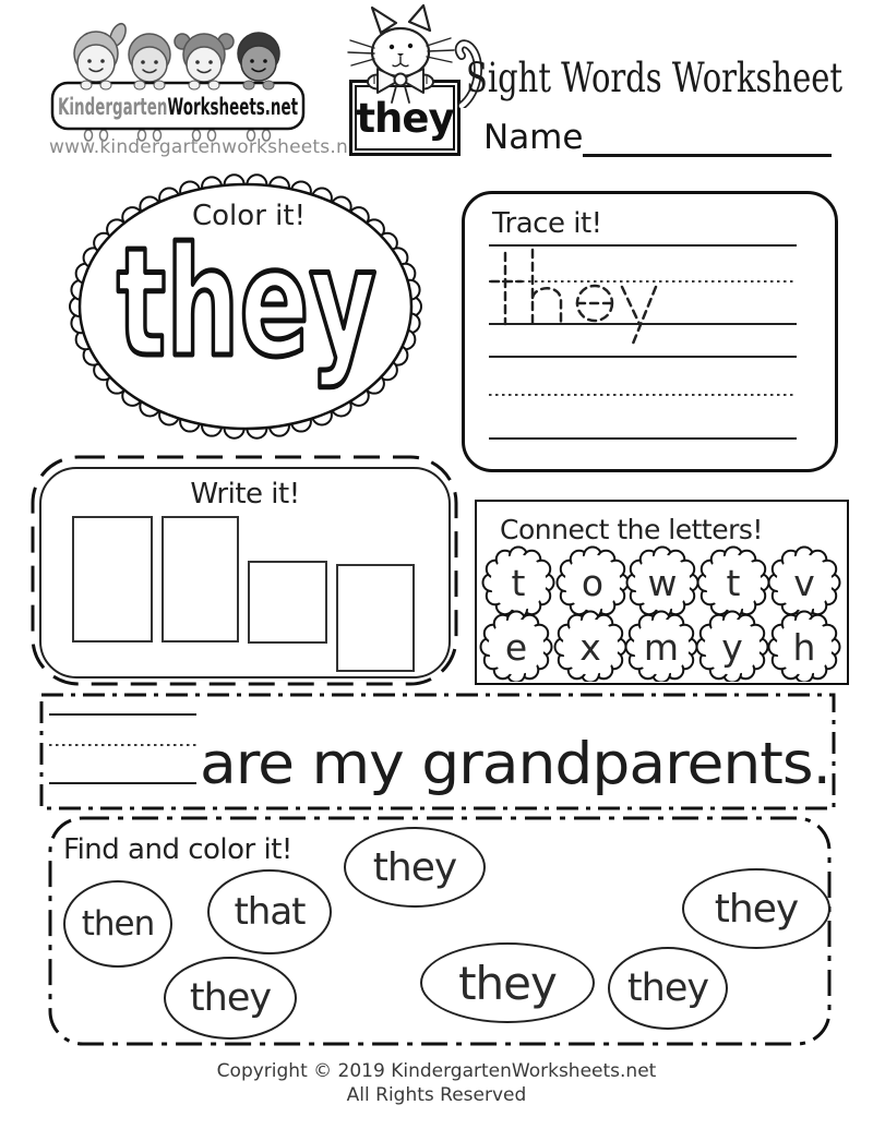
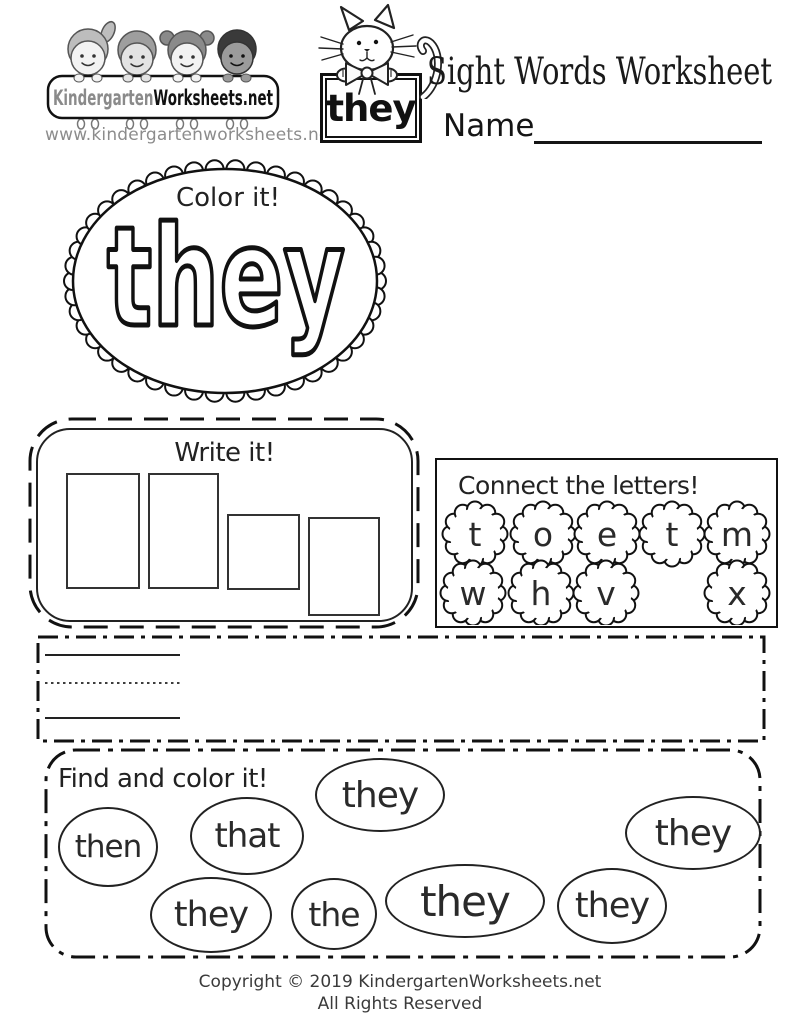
  KindergartenWorksheets.net
  www.kindergartenworksheets.n
  they
  Sight Words Worksheet
  Name
  Color it!
  they
- Trace it!
  Write it!
  Connect the letters!
  t
  o
- w
+ e
  t
- v
+ m
- e
+ w
- x
+ h
- m
+ v
- y
- h
+ x
- are my grandparents.
  Find and color it!
  they
  they
  then
  that
  they
+ the
  they
  they
  Copyright © 2019 KindergartenWorksheets.net
  All Rights Reserved
